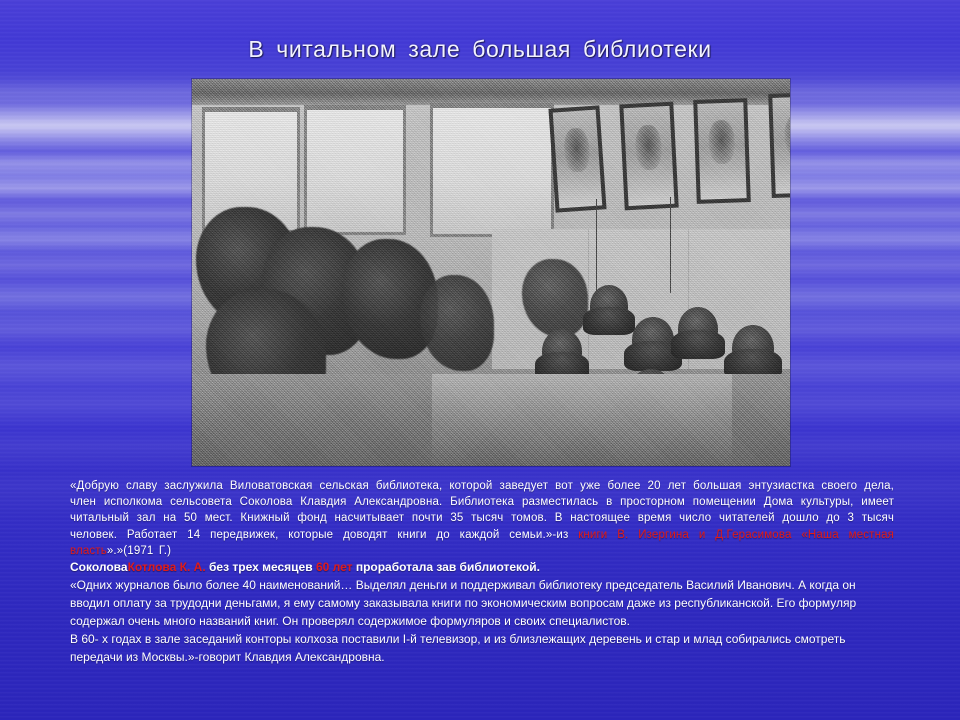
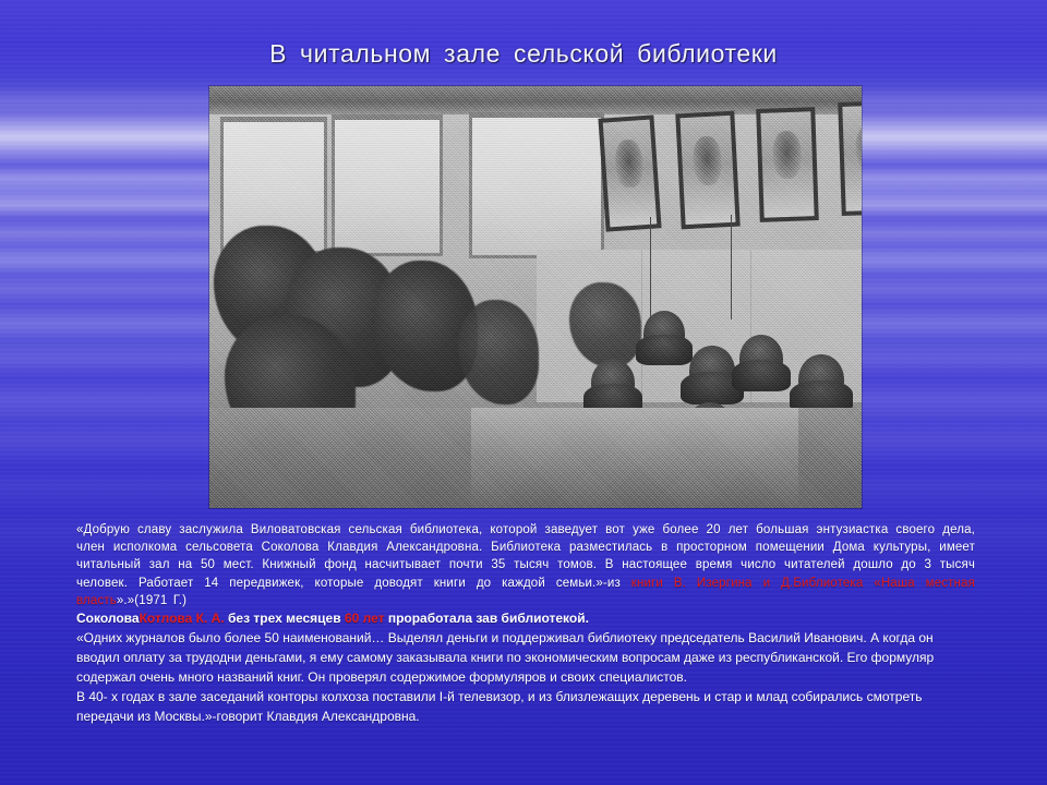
- В читальном зале большая библиотеки
+ В читальном зале сельской библиотеки
- «Добрую славу заслужила Виловатовская сельская библиотека, которой заведует вот уже более 20 лет большая энтузиастка своего дела, член исполкома сельсовета Соколова Клавдия Александровна. Библиотека разместилась в просторном помещении Дома культуры, имеет читальный зал на 50 мест. Книжный фонд насчитывает почти 35 тысяч томов. В настоящее время число читателей дошло до 3 тысяч человек. Работает 14 передвижек, которые доводят книги до каждой семьи.»-из книги В. Изергина и Д.Герасимова «Наша местная власть».»(1971 Г.)
+ «Добрую славу заслужила Виловатовская сельская библиотека, которой заведует вот уже более 20 лет большая энтузиастка своего дела, член исполкома сельсовета Соколова Клавдия Александровна. Библиотека разместилась в просторном помещении Дома культуры, имеет читальный зал на 50 мест. Книжный фонд насчитывает почти 35 тысяч томов. В настоящее время число читателей дошло до 3 тысяч человек. Работает 14 передвижек, которые доводят книги до каждой семьи.»-из книги В. Изергина и Д.Библиотека «Наша местная власть».»(1971 Г.)
  СоколоваКотлова К. А. без трех месяцев 60 лет проработала зав библиотекой.
- «Одних журналов было более 40 наименований… Выделял деньги и поддерживал библиотеку председатель Василий Иванович. А когда он вводил оплату за трудодни деньгами, я ему самому заказывала книги по экономическим вопросам даже из республиканской. Его формуляр содержал очень много названий книг. Он проверял содержимое формуляров и своих специалистов.
+ «Одних журналов было более 50 наименований… Выделял деньги и поддерживал библиотеку председатель Василий Иванович. А когда он вводил оплату за трудодни деньгами, я ему самому заказывала книги по экономическим вопросам даже из республиканской. Его формуляр содержал очень много названий книг. Он проверял содержимое формуляров и своих специалистов.
- В 60- х годах в зале заседаний конторы колхоза поставили I-й телевизор, и из близлежащих деревень и стар и млад собирались смотреть передачи из Москвы.»-говорит Клавдия Александровна.
+ В 40- х годах в зале заседаний конторы колхоза поставили I-й телевизор, и из близлежащих деревень и стар и млад собирались смотреть передачи из Москвы.»-говорит Клавдия Александровна.
